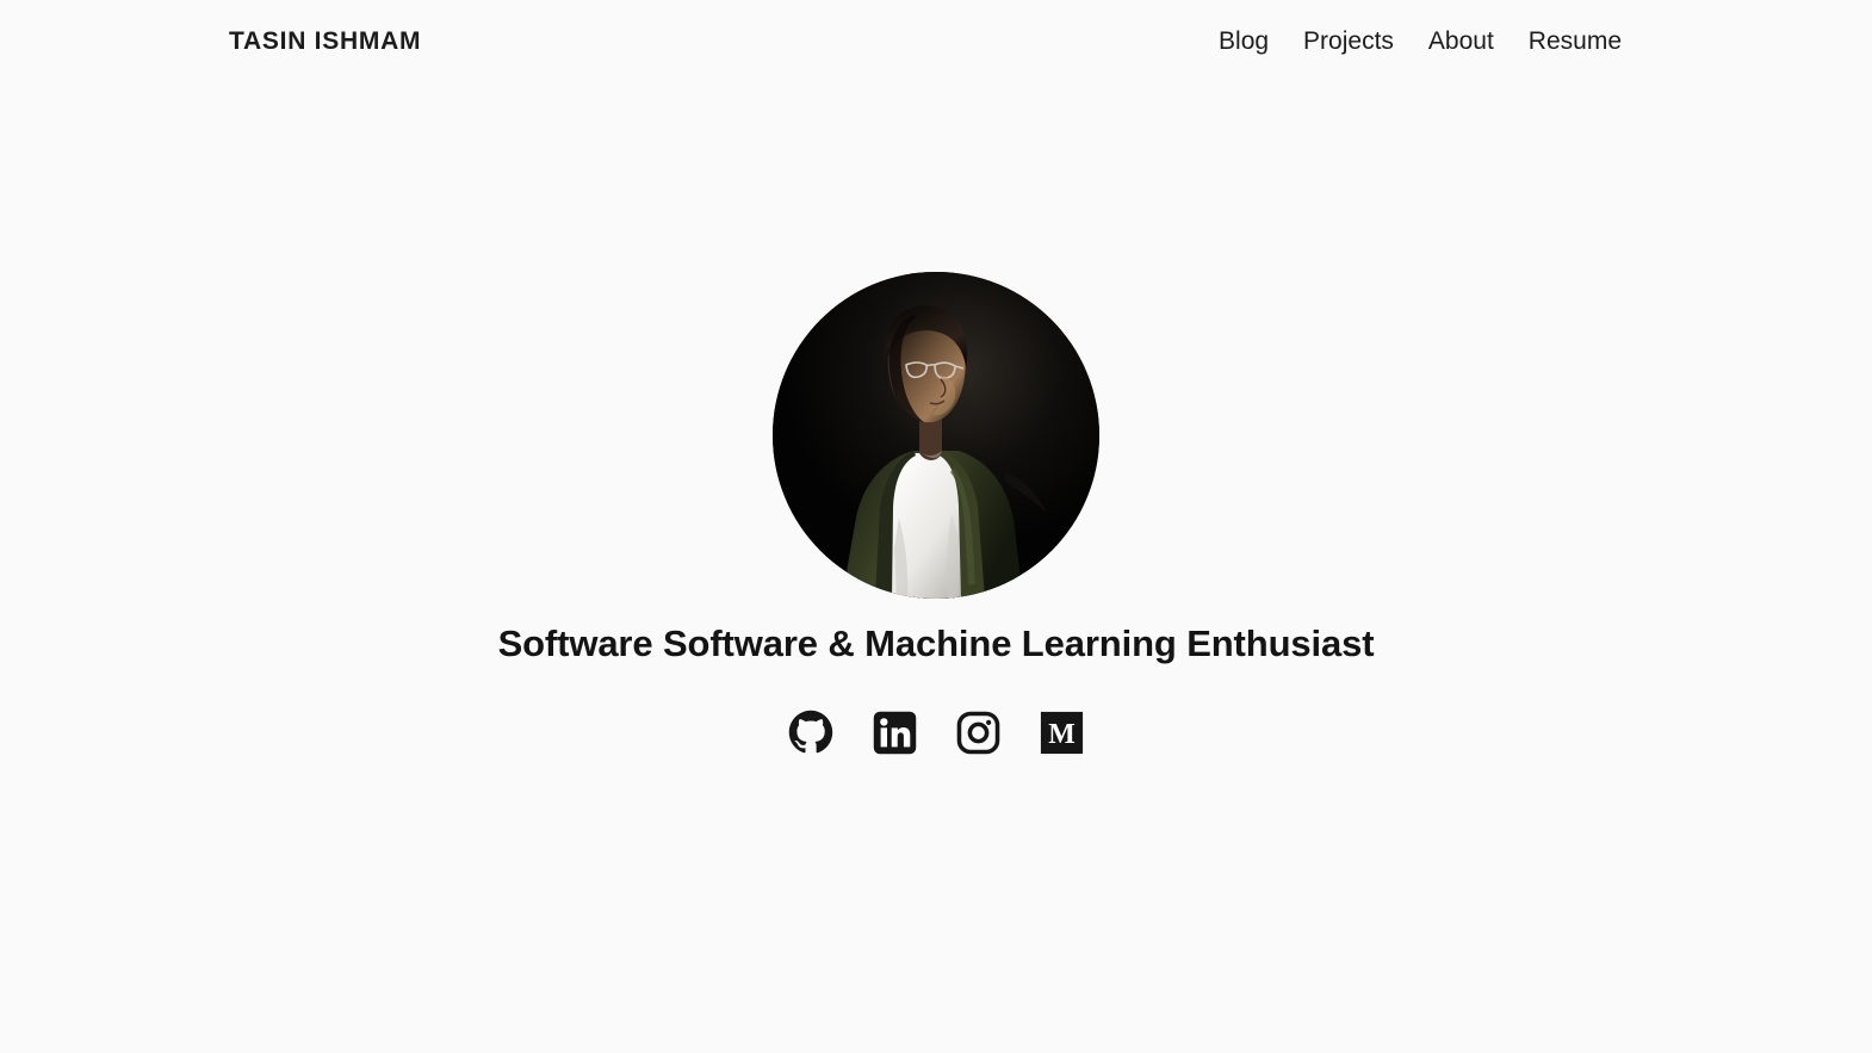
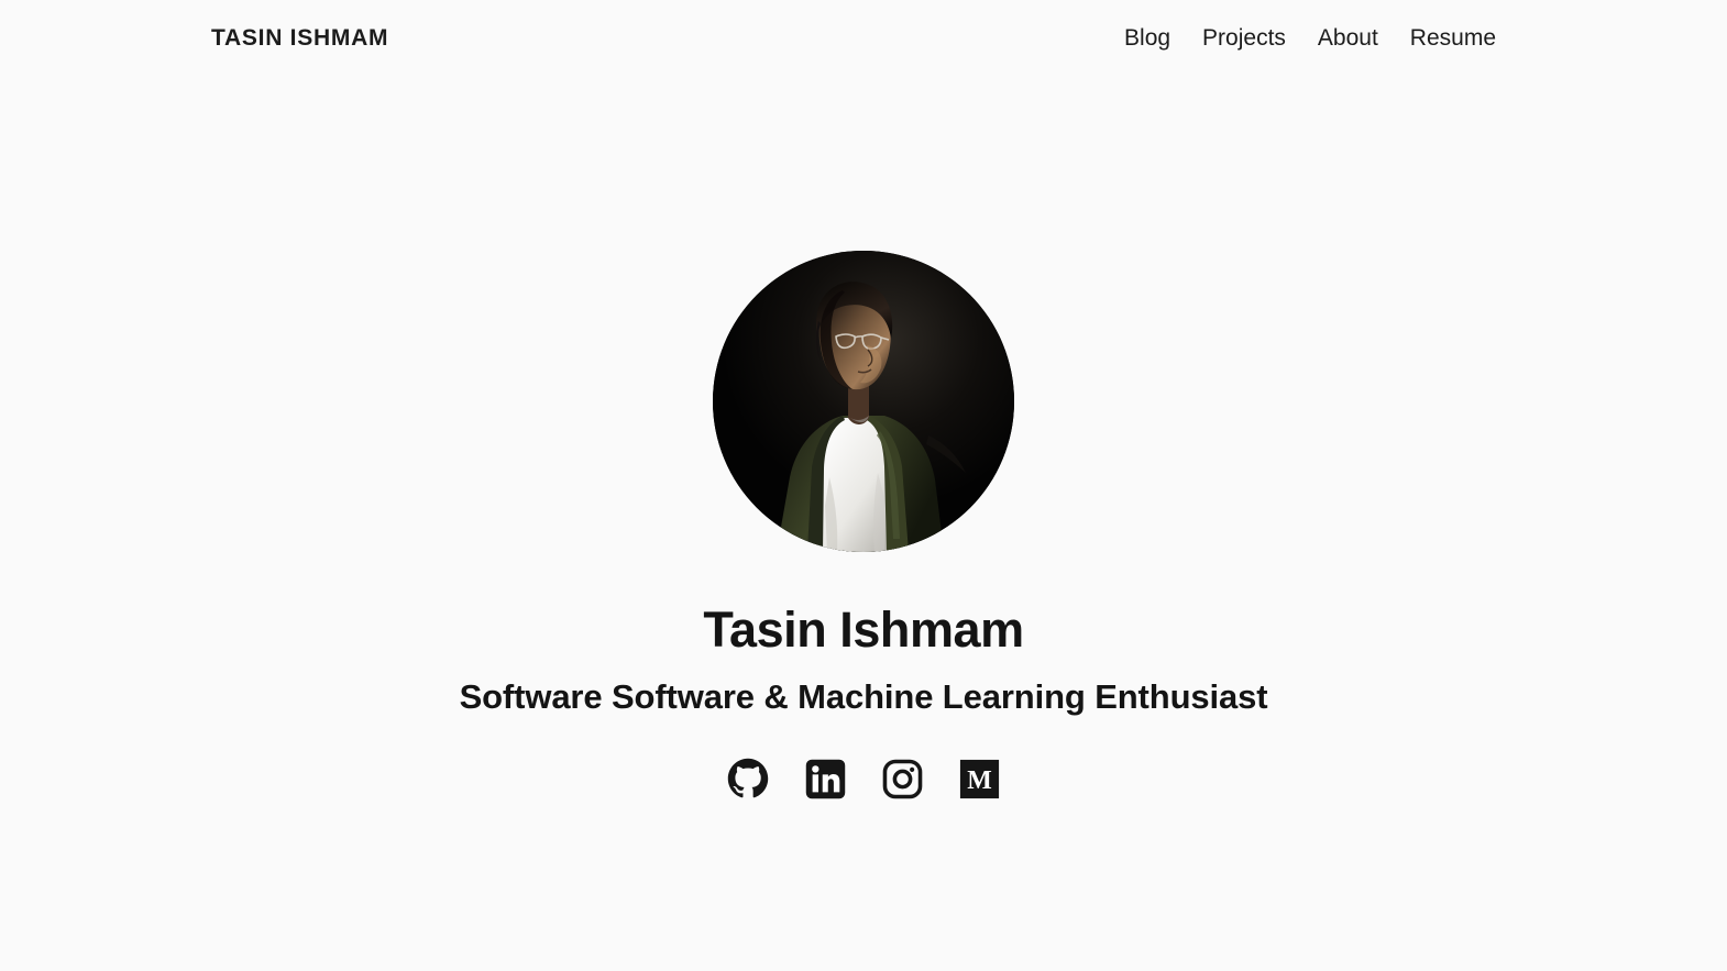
  TASIN ISHMAM
  Blog
  Projects
  About
  Resume
+ Tasin Ishmam
  Software Software & Machine Learning Enthusiast
  M
